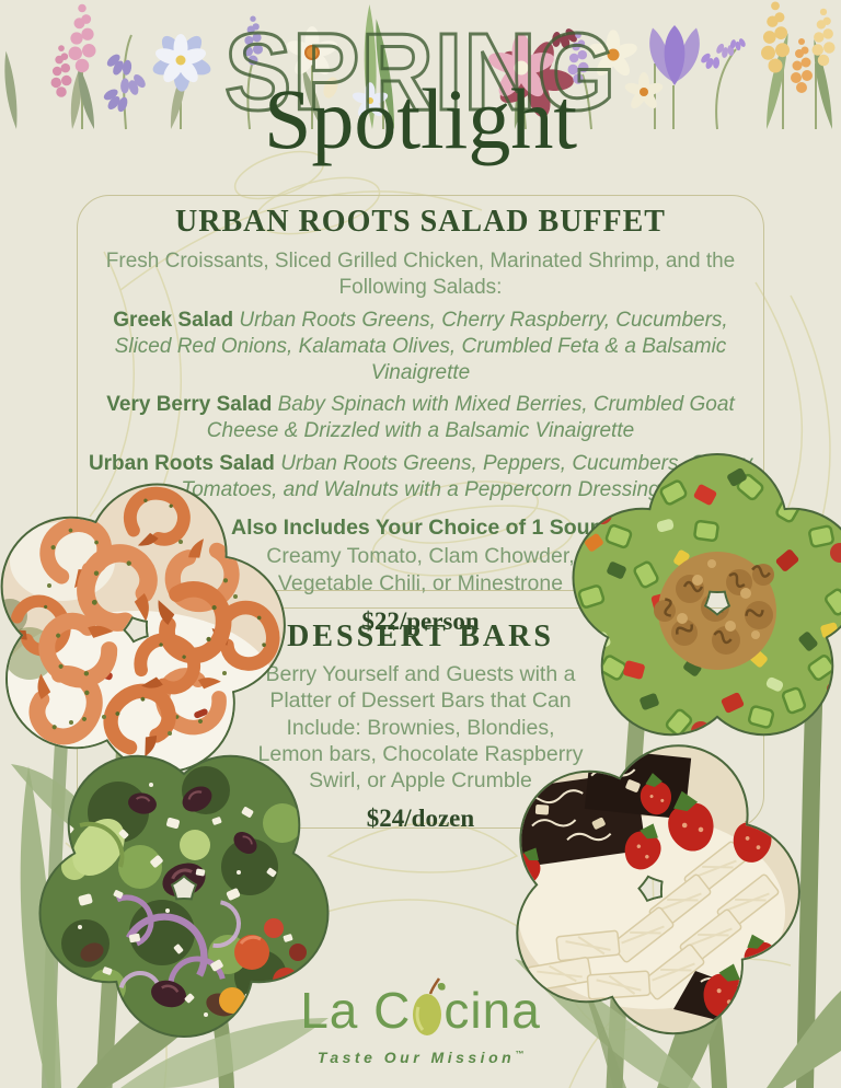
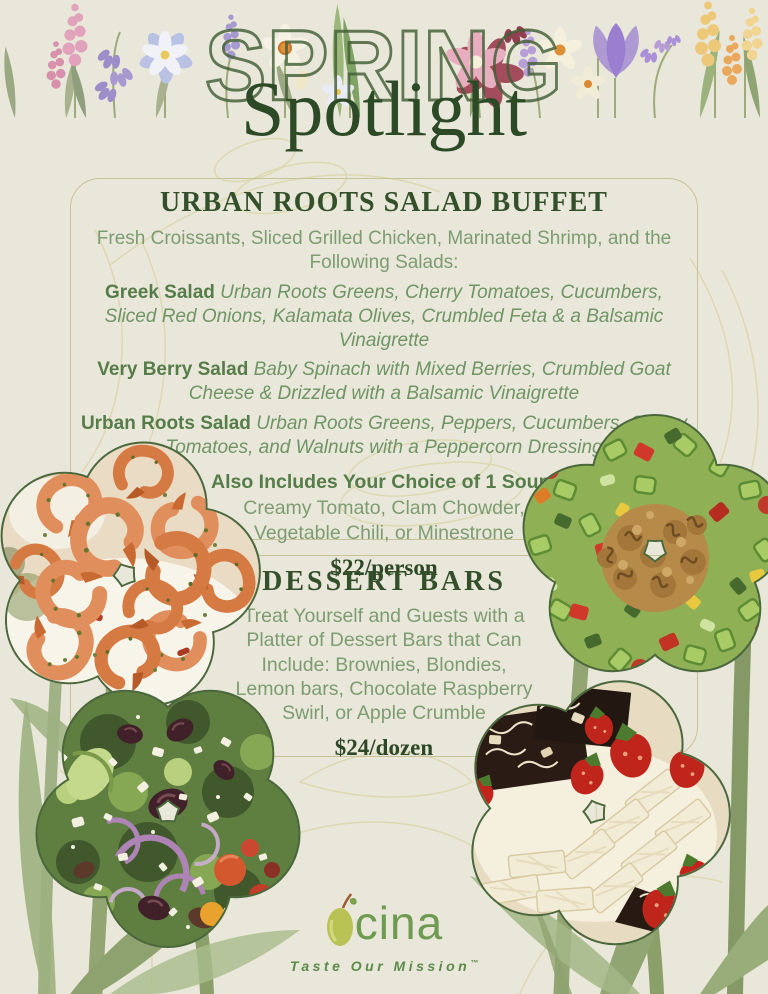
  SPRING
  Spotlight
  URBAN ROOTS SALAD BUFFET
  Fresh Croissants, Sliced Grilled Chicken, Marinated Shrimp, and the Following Salads:
- Greek Salad Urban Roots Greens, Cherry Raspberry, Cucumbers, Sliced Red Onions, Kalamata Olives, Crumbled Feta & a Balsamic Vinaigrette
+ Greek Salad Urban Roots Greens, Cherry Tomatoes, Cucumbers, Sliced Red Onions, Kalamata Olives, Crumbled Feta & a Balsamic Vinaigrette
  Very Berry Salad Baby Spinach with Mixed Berries, Crumbled Goat Cheese & Drizzled with a Balsamic Vinaigrette
  Urban Roots Salad Urban Roots Greens, Peppers, Cucumbers omatoes, and Walnuts with a Peppercorn Dressing
  Also Includes Your Choice of 1 Sou
  Creamy Tomato, Clam Chowder,
  Vegetable Chili, or Minestrone
  $22/person
  DESSERT BARS
- Berry Yourself and Guests with a Platter of Dessert Bars that Can Include: Brownies, Blondies, Lemon bars, Chocolate Raspberry Swirl, or Apple Crumble
+ Treat Yourself and Guests with a Platter of Dessert Bars that Can Include: Brownies, Blondies, Lemon bars, Chocolate Raspberry Swirl, or Apple Crumble
  $24/dozen
- La C
  cina
  Taste Our Mission™
